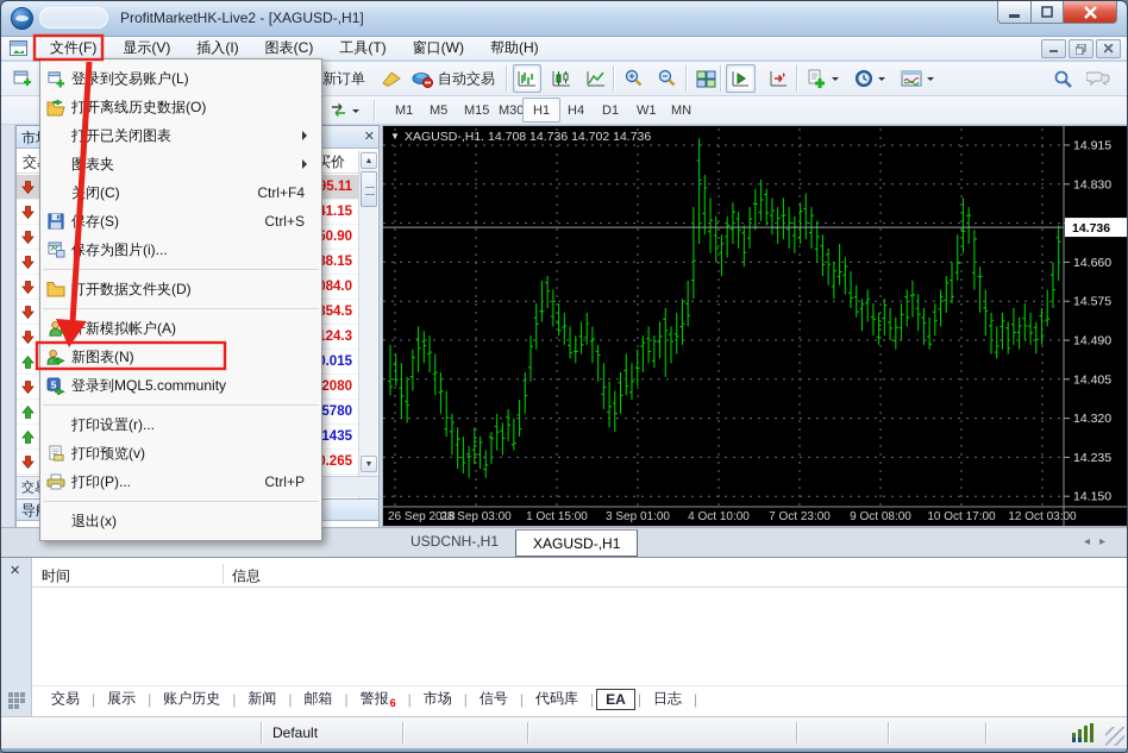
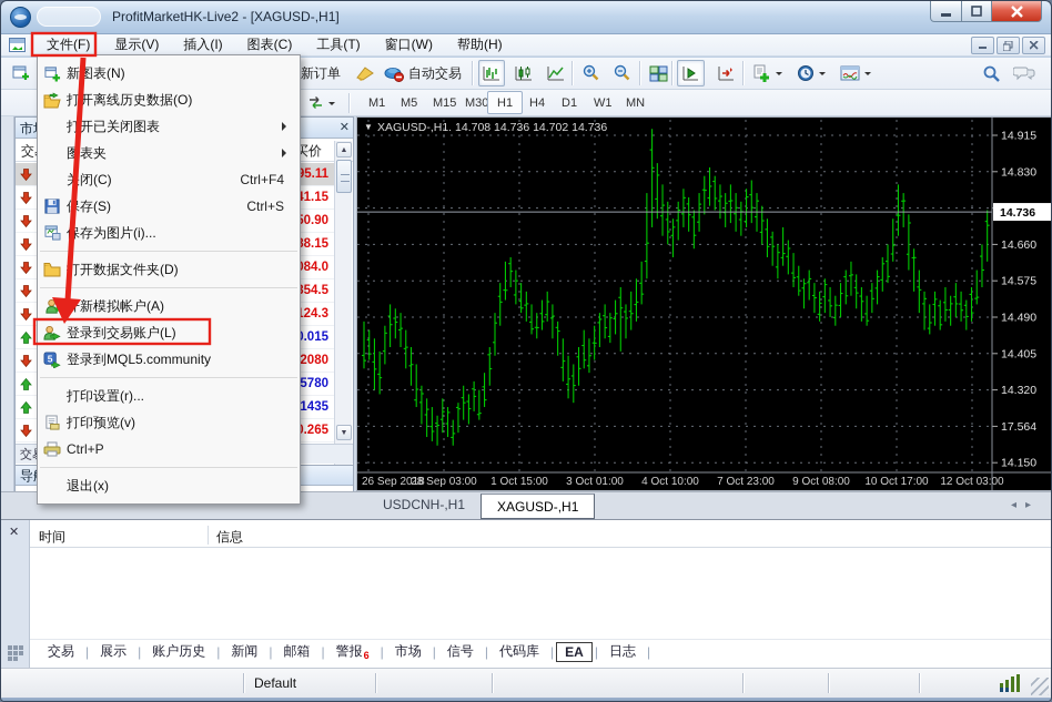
  ProfitMarketHK-Live2 - [XAGUSD-,H1]
  文件(F)
  显示(V)
  插入(I)
  图表(C)
  工具(T)
  窗口(W)
  帮助(H)
  新订单
  自动交易
  M1
  M5
  M15
  M30
  H1
  H4
  D1
  W1
  MN
  ✕
  买价
  95.11
  1.15
  0.90
  8.15
  84.0
  54.5
  24.3
  .015
  2080
  5780
  1435
  .265
  26 Sep 2018
  28 Sep 03:00
  1 Oct 15:00
- 3 Sep 01:00
+ 3 Oct 01:00
  4 Oct 10:00
  7 Oct 23:00
  9 Oct 08:00
  10 Oct 17:00
  12 Oct 03:00
  14.915
  14.830
  14.660
  14.575
  14.490
  14.405
  14.320
- 14.235
+ 17.564
  14.150
  14.736
  ▼
  XAGUSD-,H1. 14.708 14.736 14.702 14.736
  USDCNH-,H1
  XAGUSD-,H1
  ◂▸
  ✕
  时间
  信息
  交易
  |
  展示
  |
  账户历史
  |
  新闻
  |
  邮箱
  |
  警报6
  |
  市场
  |
  信号
  |
  代码库
  |
  EA
  |
  日志
  |
  Default
- 登录到交易账户(L)
+ 新图表(N)
  打开离线历史数据(O)
  打开已关闭图表
  图表夹
  闭(C)
  Ctrl+F4
  存(S)
  Ctrl+S
  存为图片(i)...
  打开数据文件夹(D)
  新模拟帐户(A)
- 新图表(N)
+ 登录到交易账户(L)
  5
  登录到MQL5.community
  打印设置(r)...
  打印预览(v)
- 打印(P)...
  Ctrl+P
  退出(x)
